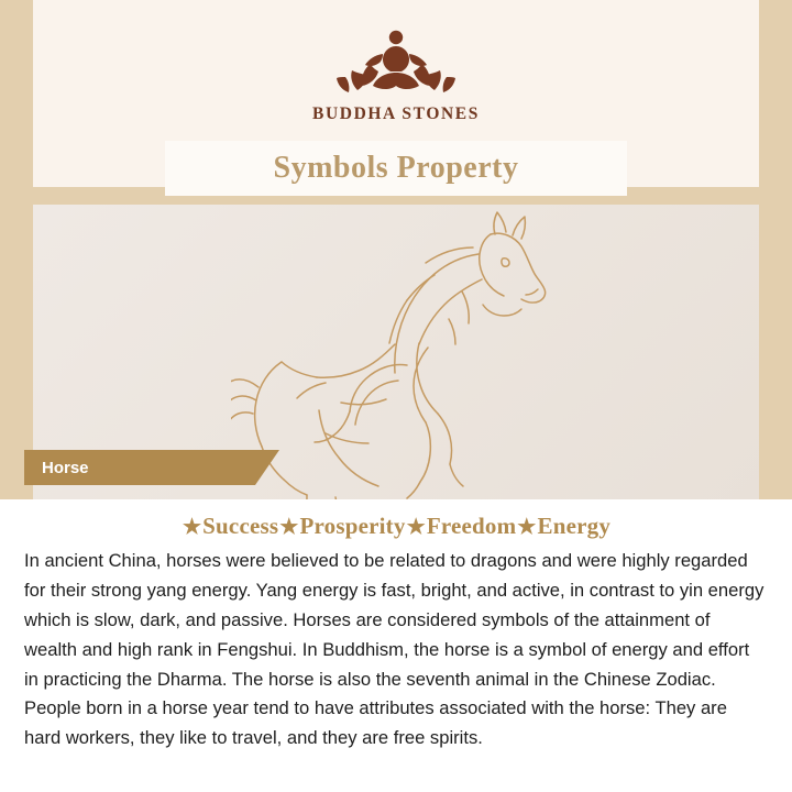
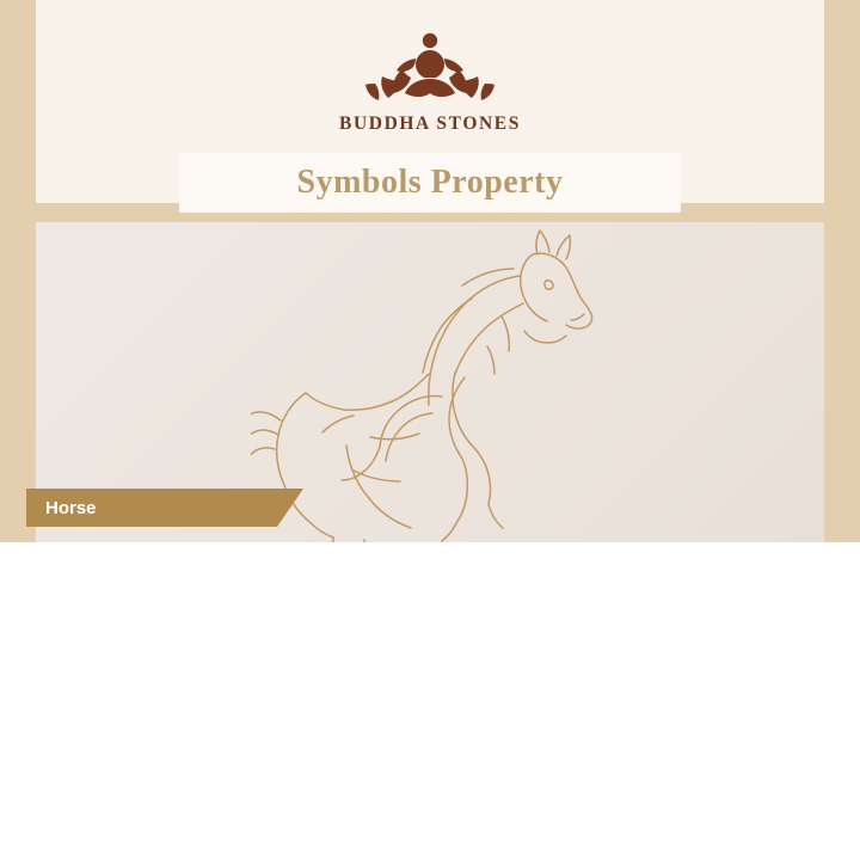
  BUDDHA STONES
  Symbols Property
  Horse
- ★Success★Prosperity★Freedom★Energy
- In ancient China, horses were believed to be related to dragons and were highly regarded for their strong yang energy. Yang energy is fast, bright, and active, in contrast to yin energy which is slow, dark, and passive. Horses are considered symbols of the attainment of wealth and high rank in Fengshui. In Buddhism, the horse is a symbol of energy and effort in practicing the Dharma. The horse is also the seventh animal in the Chinese Zodiac. People born in a horse year tend to have attributes associated with the horse: They are hard workers, they like to travel, and they are free spirits.
